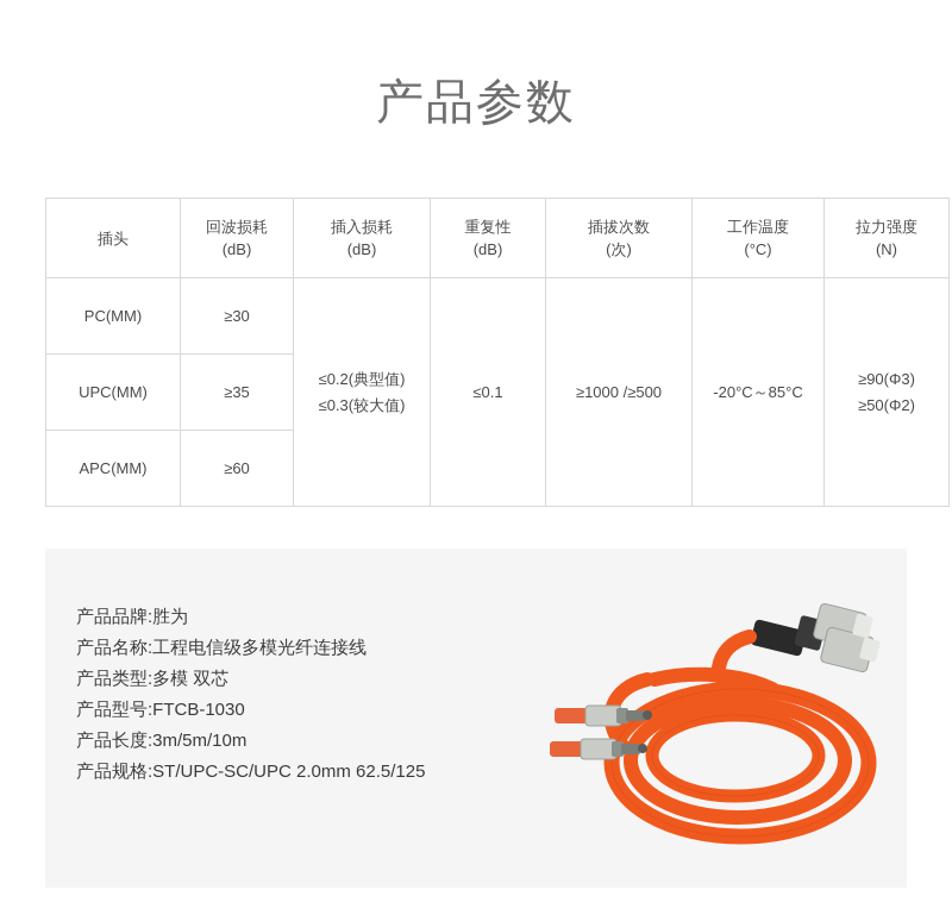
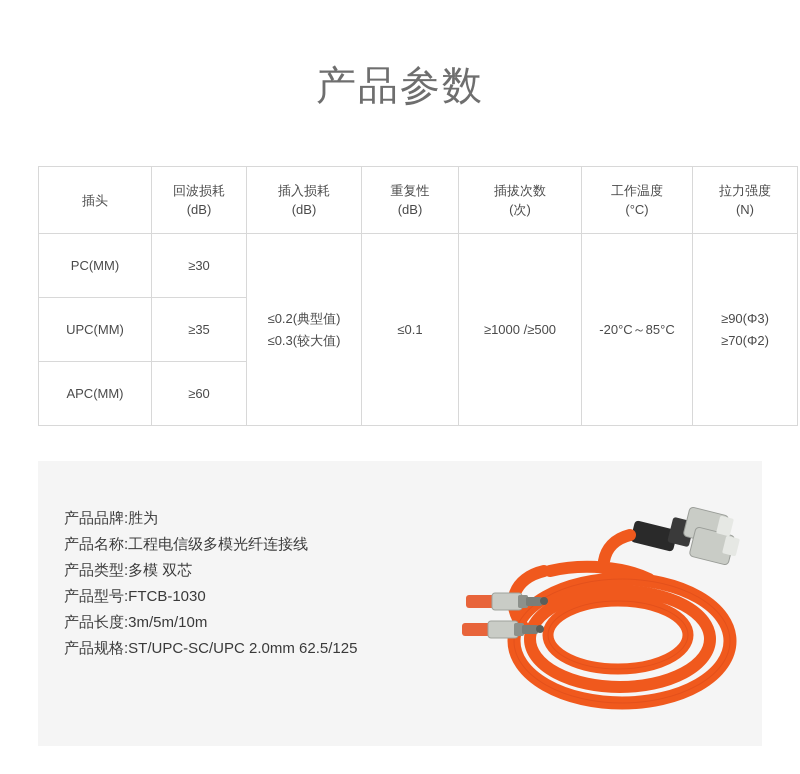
  产品参数
  插头	回波损耗 (dB)	插入损耗 (dB)	重复性 (dB)	插拔次数 (次)	工作温度 (°C)	拉力强度 (N)
- PC(MM)	≥30	≤0.2(典型值) ≤0.3(较大值)	≤0.1	≥1000 /≥500	-20°C～85°C	≥90(Φ3) ≥50(Φ2)
+ PC(MM)	≥30	≤0.2(典型值) ≤0.3(较大值)	≤0.1	≥1000 /≥500	-20°C～85°C	≥90(Φ3) ≥70(Φ2)
  UPC(MM)	≥35
  APC(MM)	≥60
  产品品牌:胜为
  产品名称:工程电信级多模光纤连接线
  产品类型:多模 双芯
  产品型号:FTCB-1030
  产品长度:3m/5m/10m
  产品规格:ST/UPC-SC/UPC 2.0mm 62.5/125
